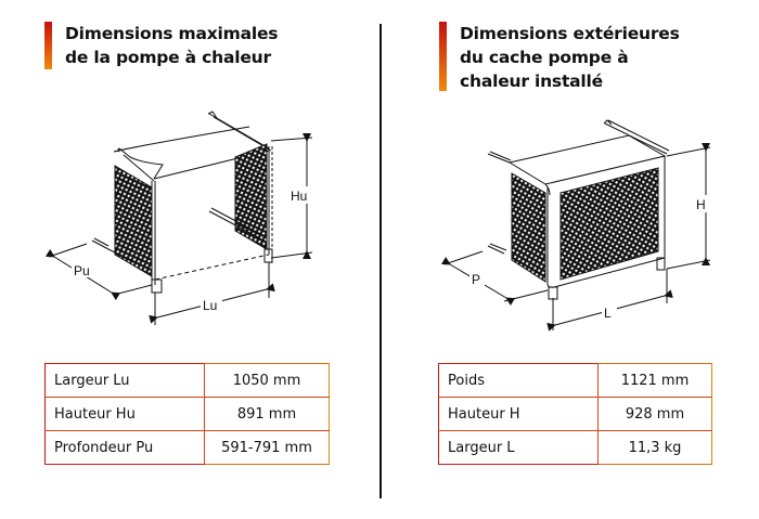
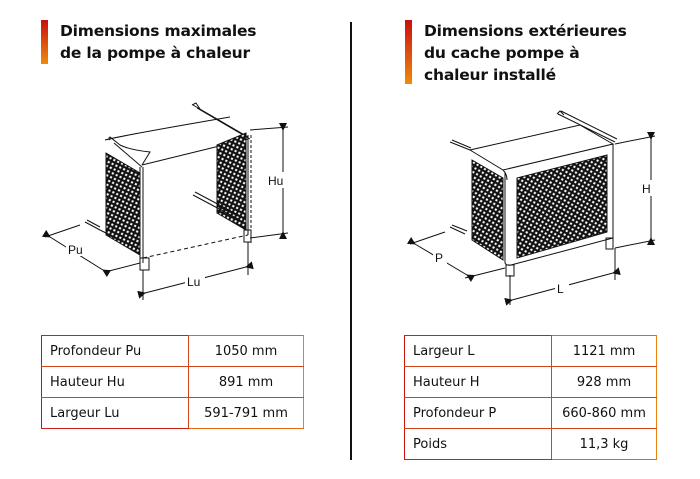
  Dimensions maximales
  de la pompe à chaleur
  Hu
  Pu
  Lu
- Largeur Lu	1050 mm
+ Profondeur Pu	1050 mm
  Hauteur Hu	891 mm
- Profondeur Pu	591-791 mm
+ Largeur Lu	591-791 mm
  Dimensions extérieures
  du cache pompe à
  chaleur installé
  H
  P
  L
- Poids	1121 mm
+ Largeur L	1121 mm
  Hauteur H	928 mm
+ Profondeur P	660-860 mm
- Largeur L	11,3 kg
+ Poids	11,3 kg
